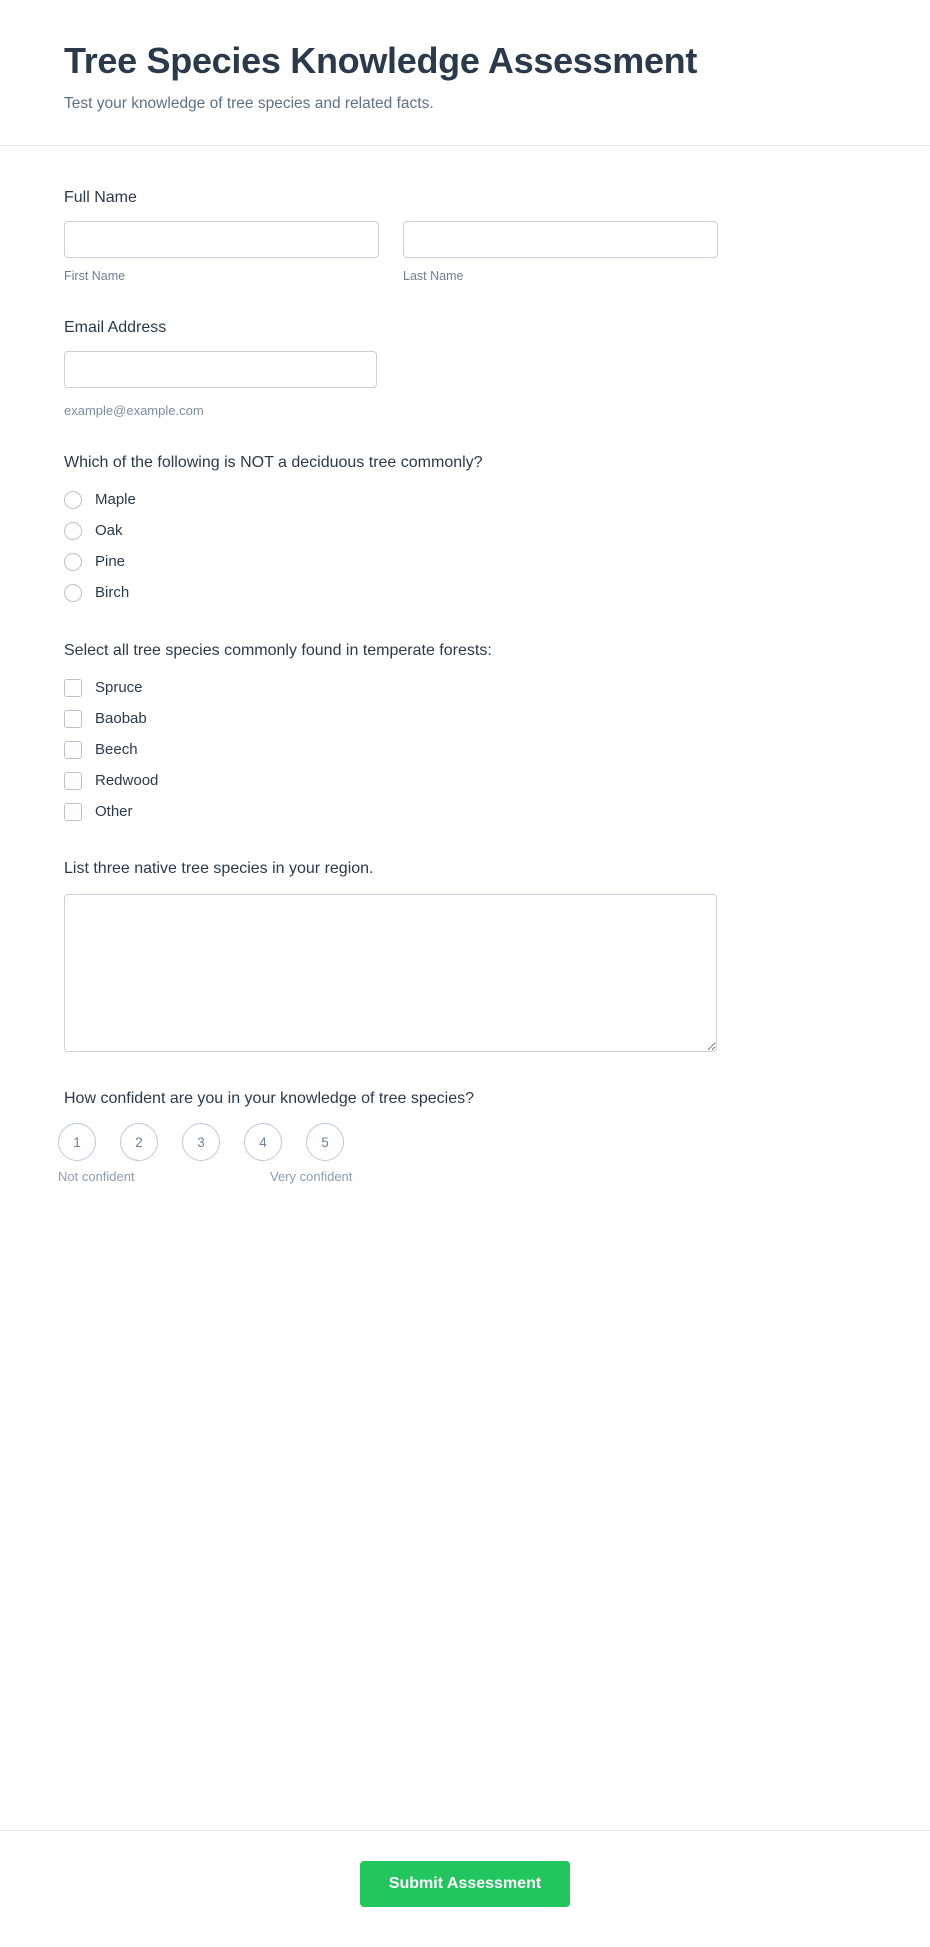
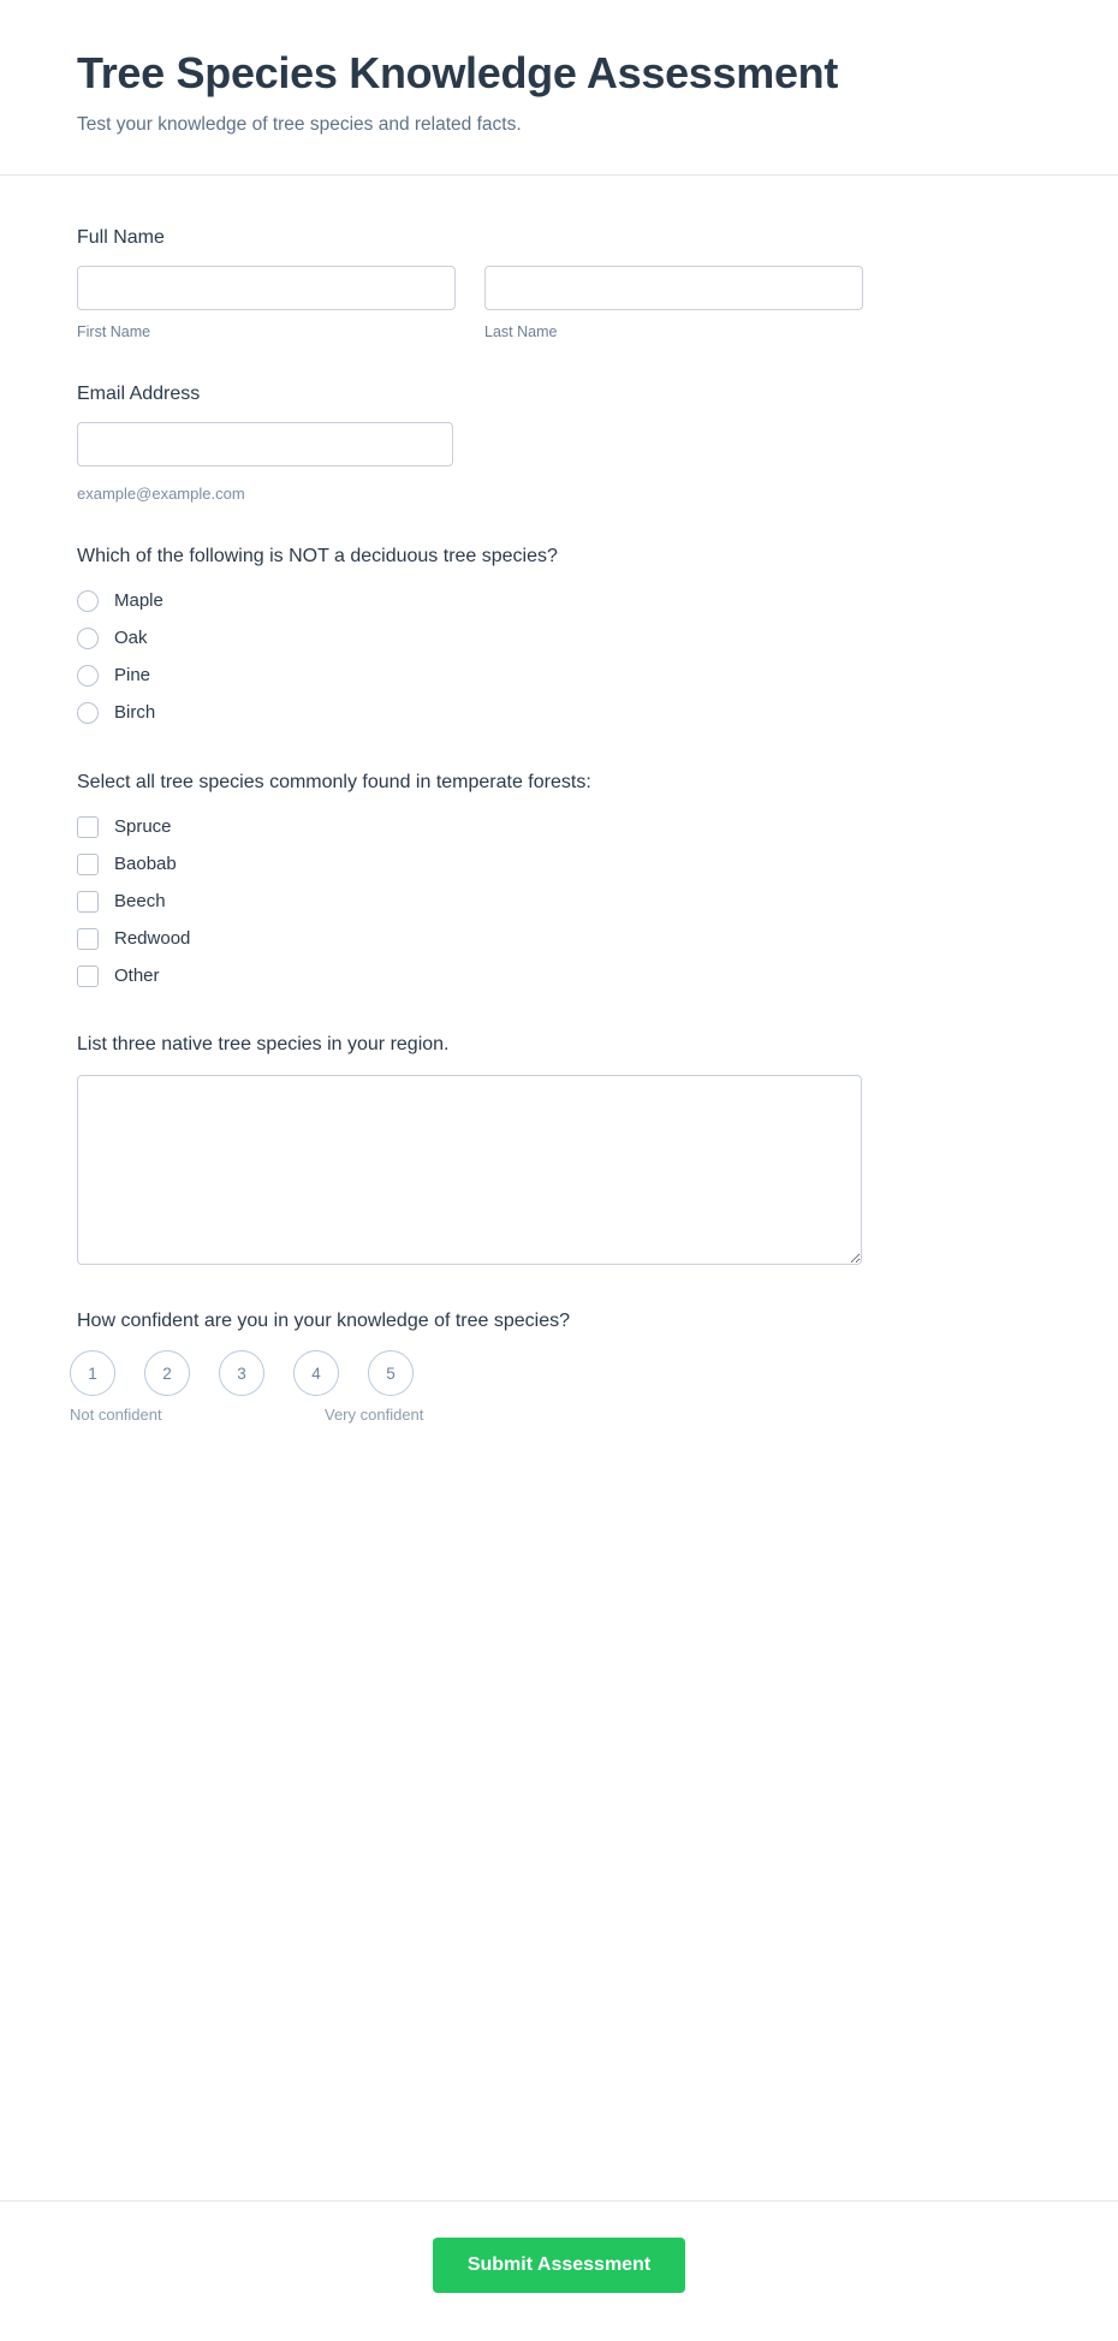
  Tree Species Knowledge Assessment
  Test your knowledge of tree species and related facts.
  Full Name
  First Name
  Last Name
  Email Address
  example@example.com
- Which of the following is NOT a deciduous tree commonly?
+ Which of the following is NOT a deciduous tree species?
  Maple
  Oak
  Pine
  Birch
  Select all tree species commonly found in temperate forests:
  Spruce
  Baobab
  Beech
  Redwood
  Other
  List three native tree species in your region.
  How confident are you in your knowledge of tree species?
  1
  2
  3
  4
  5
  Not confident
  Very confident
  Submit Assessment
